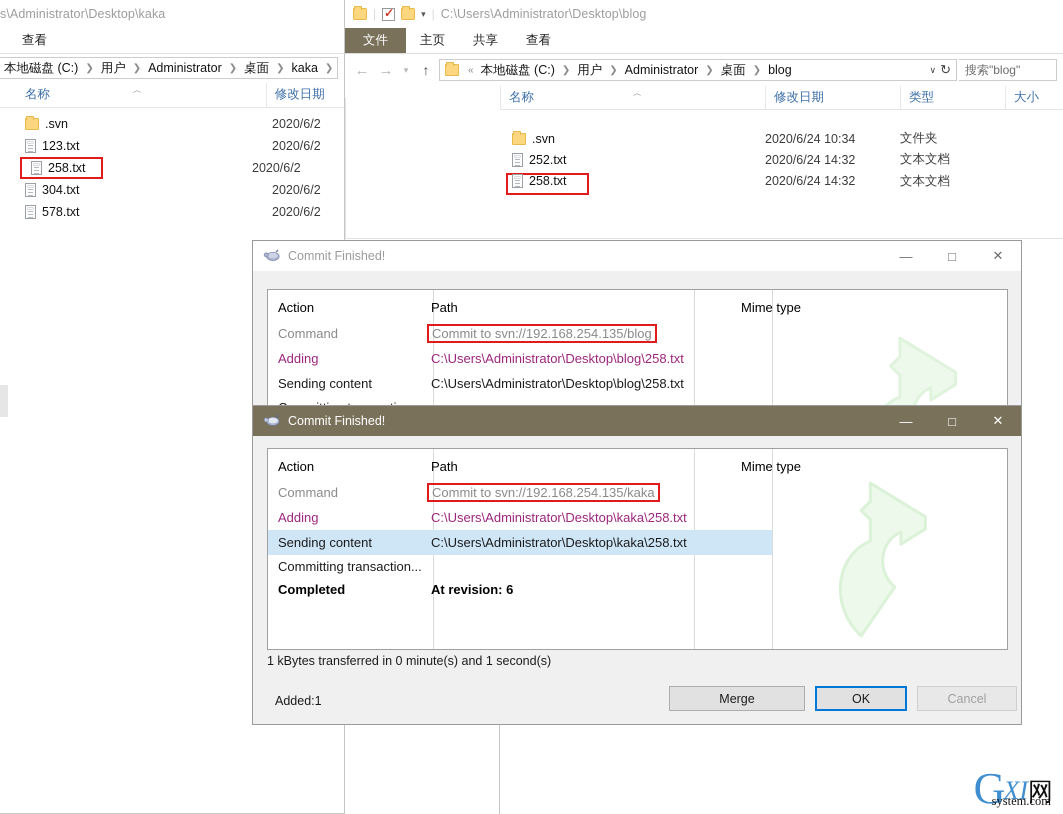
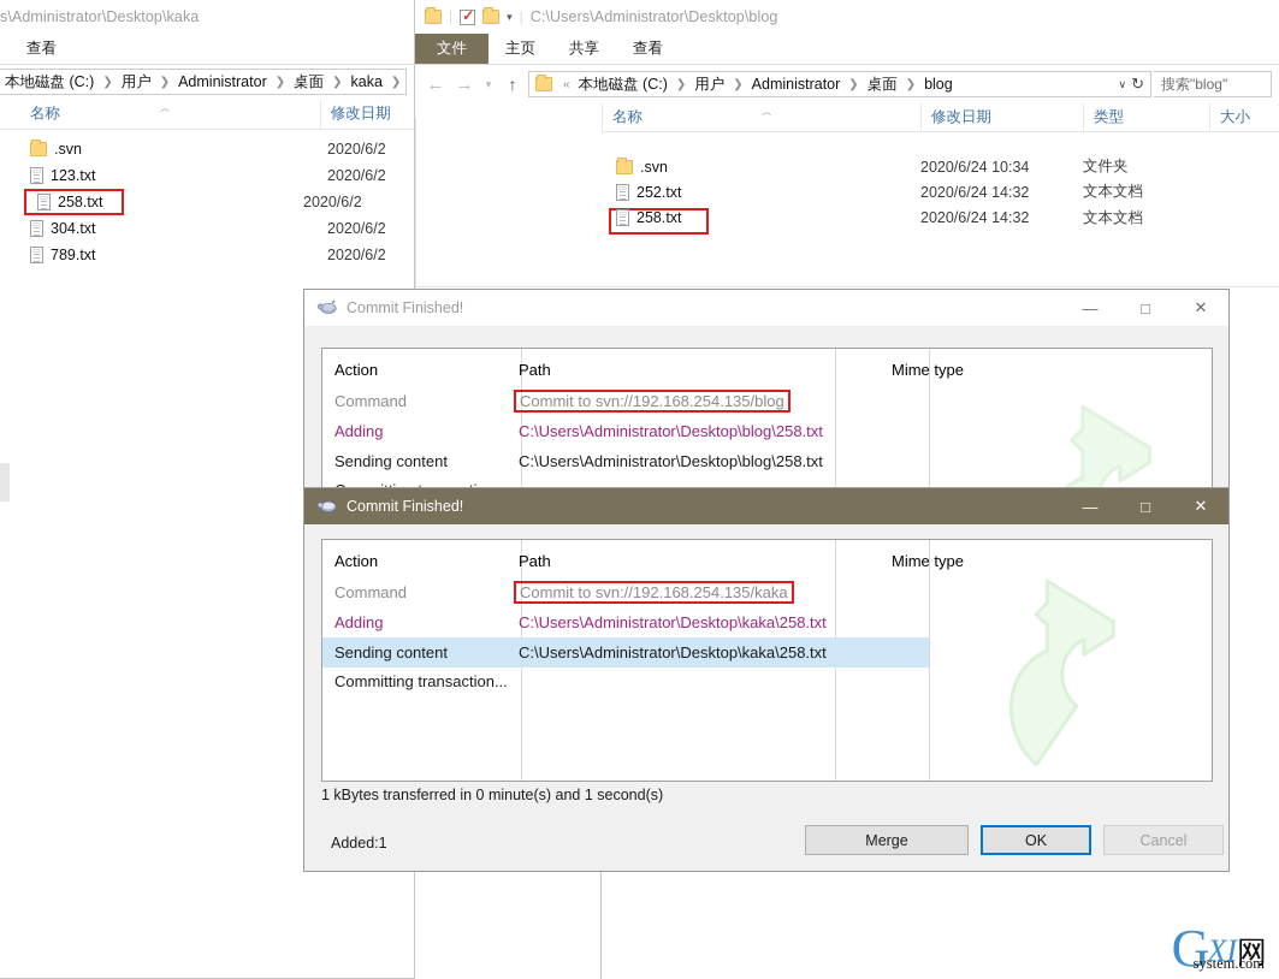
  s\Administrator\Desktop\kaka
  查看
  本地磁盘 (C:)
  ❯
  用户
  ❯
  Administrator
  ❯
  桌面
  ❯
  kaka
  ❯
  名称
  ︿
  修改日期
  .svn
  2020/6/2
  123.txt
  2020/6/2
  258.txt
  2020/6/2
  304.txt
  2020/6/2
- 578.txt
+ 789.txt
  2020/6/2
  |
  ▾
  |
  C:\Users\Administrator\Desktop\blog
  文件
  主页
  共享
  查看
  ←
  →
  ▾
  ↑
  «
  本地磁盘 (C:)
  ❯
  用户
  ❯
  Administrator
  ❯
  桌面
  ❯
  blog
  ∨
  ↻
  搜索"blog"
  名称
  ︿
  修改日期
  类型
  大小
  .svn
  2020/6/24 10:34
  文件夹
  252.txt
  2020/6/24 14:32
  文本文档
  258.txt
  2020/6/24 14:32
  文本文档
  Commit Finished!
  —
  □
  ✕
  Action
  Path
  Mime type
  Command
  Commit to svn://192.168.254.135/blog
  Adding
  C:\Users\Administrator\Desktop\blog\258.txt
  Sending content
  C:\Users\Administrator\Desktop\blog\258.txt
  Commit Finished!
  —
  □
  ✕
  Action
  Path
  Mime type
  Command
  Commit to svn://192.168.254.135/kaka
  Adding
  C:\Users\Administrator\Desktop\kaka\258.txt
  Sending content
  C:\Users\Administrator\Desktop\kaka\258.txt
  Committing transaction...
- Completed
- At revision: 6
  1 kBytes transferred in 0 minute(s) and 1 second(s)
  Added:1
  Merge
  OK
  Cancel
  G
  XI
  网
  system.com
